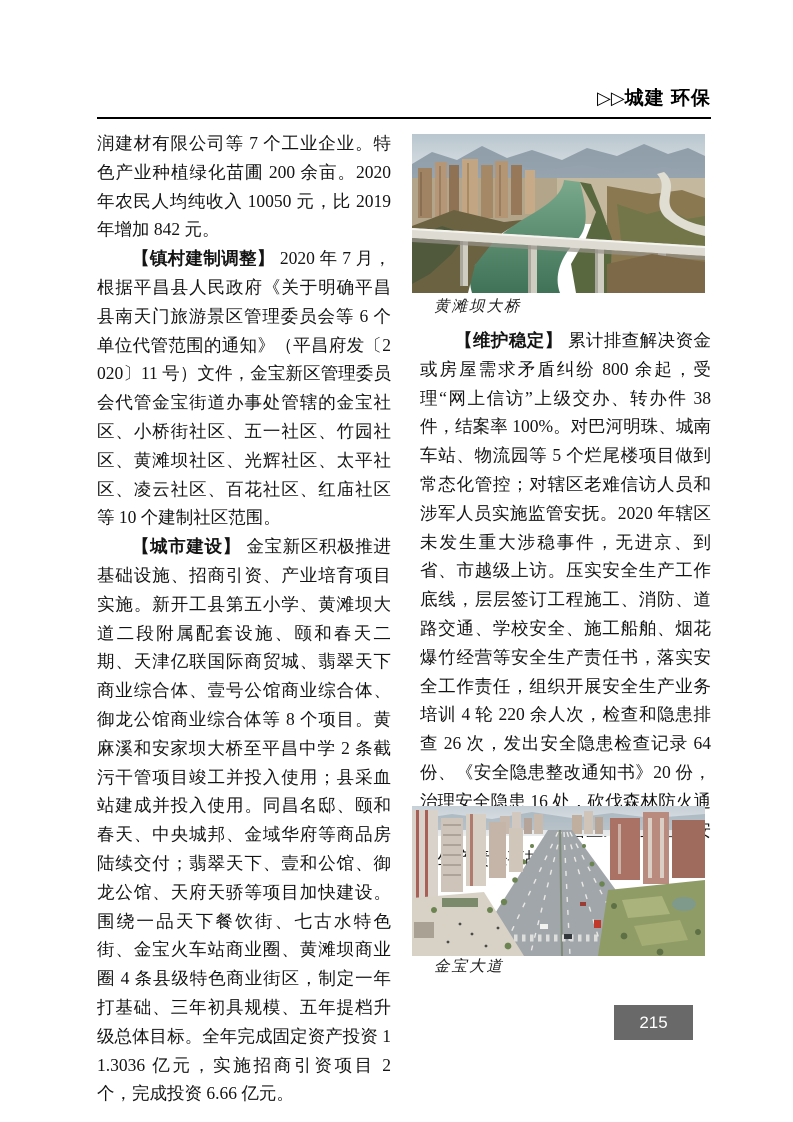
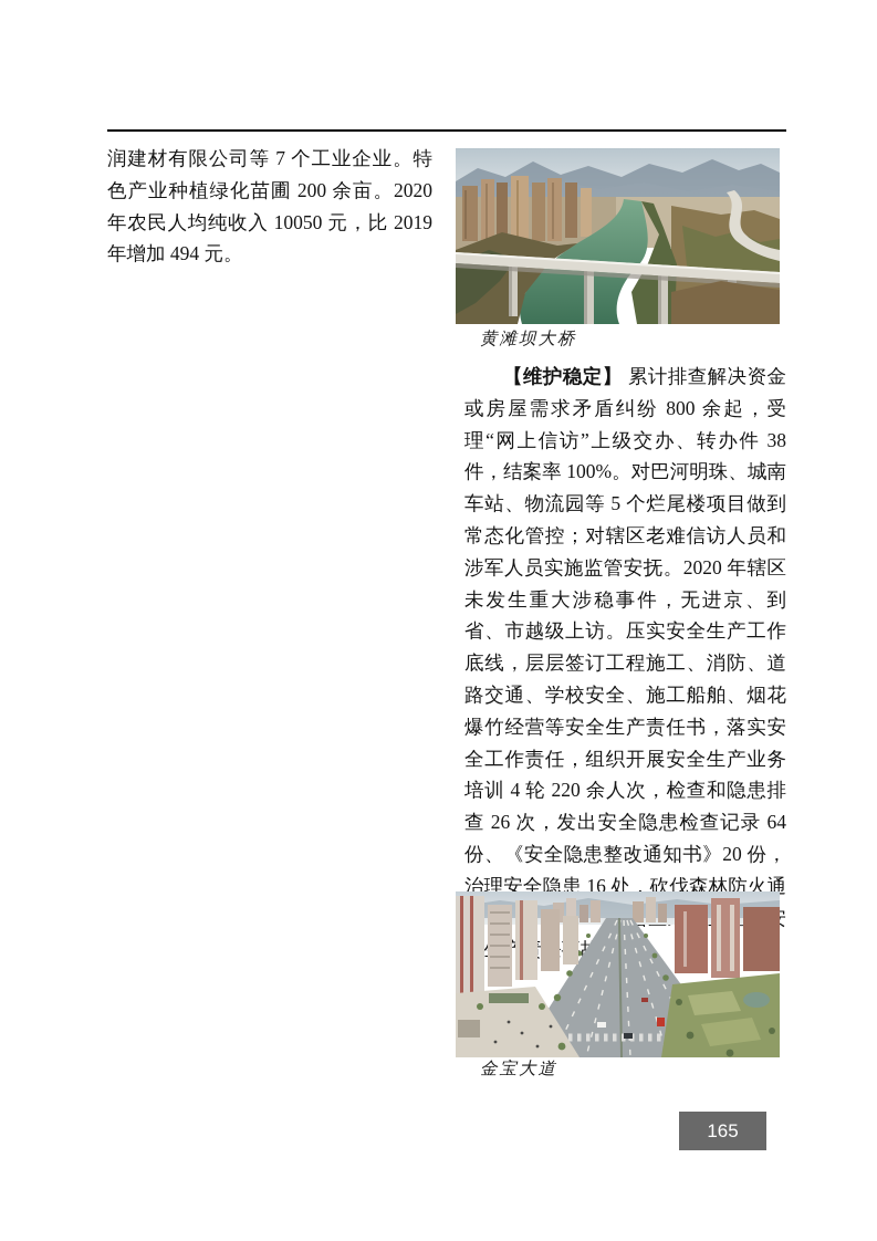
- ▷▷城建 环保
- 润建材有限公司等 7 个工业企业。特色产业种植绿化苗圃 200 余亩。2020 年农民人均纯收入 10050 元，比 2019 年增加 842 元。
+ 润建材有限公司等 7 个工业企业。特色产业种植绿化苗圃 200 余亩。2020 年农民人均纯收入 10050 元，比 2019 年增加 494 元。
- 【镇村建制调整】 2020 年 7 月，根据平昌县人民政府《关于明确平昌县南天门旅游景区管理委员会等 6 个单位代管范围的通知》（平昌府发〔2020〕11 号）文件，金宝新区管理委员会代管金宝街道办事处管辖的金宝社区、小桥街社区、五一社区、竹园社区、黄滩坝社区、光辉社区、太平社区、凌云社区、百花社区、红庙社区等 10 个建制社区范围。
- 【城市建设】 金宝新区积极推进基础设施、招商引资、产业培育项目实施。新开工县第五小学、黄滩坝大道二段附属配套设施、颐和春天二期、天津亿联国际商贸城、翡翠天下商业综合体、壹号公馆商业综合体、御龙公馆商业综合体等 8 个项目。黄麻溪和安家坝大桥至平昌中学 2 条截污干管项目竣工并投入使用；县采血站建成并投入使用。同昌名邸、颐和春天、中央城邦、金域华府等商品房陆续交付；翡翠天下、壹和公馆、御龙公馆、天府天骄等项目加快建设。围绕一品天下餐饮街、七古水特色街、金宝火车站商业圈、黄滩坝商业圈 4 条县级特色商业街区，制定一年打基础、三年初具规模、五年提档升级总体目标。全年完成固定资产投资 11.3036 亿元，实施招商引资项目 2 个，完成投资 6.66 亿元。
  黄滩坝大桥
  【维护稳定】 累计排查解决资金或房屋需求矛盾纠纷 800 余起，受理“网上信访”上级交办、转办件 38 件，结案率 100%。对巴河明珠、城南车站、物流园等 5 个烂尾楼项目做到常态化管控；对辖区老难信访人员和涉军人员实施监管安抚。2020 年辖区未发生重大涉稳事件，无进京、到省、市越级上访。压实安全生产工作底线，层层签订工程施工、消防、道路交通、学校安全、施工船舶、烟花爆竹经营等安全生产责任书，落实安全工作责任，组织开展安全生产业务培训 4 轮 220 余人次，检查和隐患排查 26 次，发出安全隐患检查记录 64 份、《安全隐患整改通知书》20 份，治理安全隐患 16 处，砍伐森林防火通产
  金宝大道
- 215
+ 165
